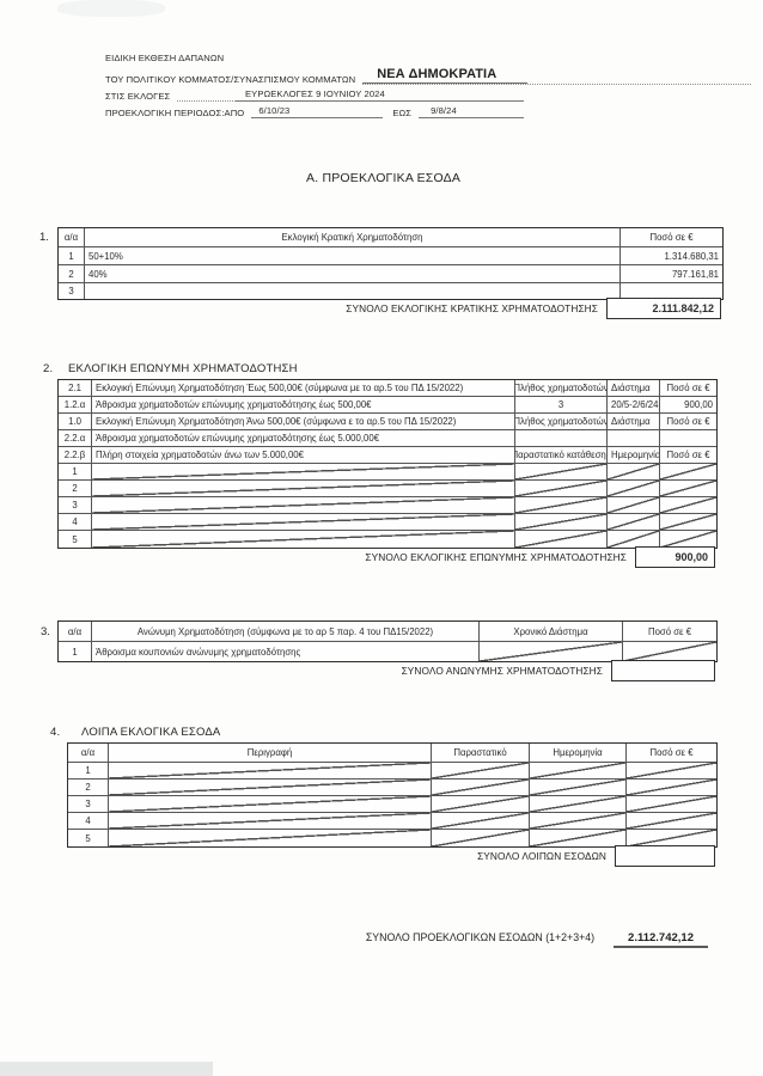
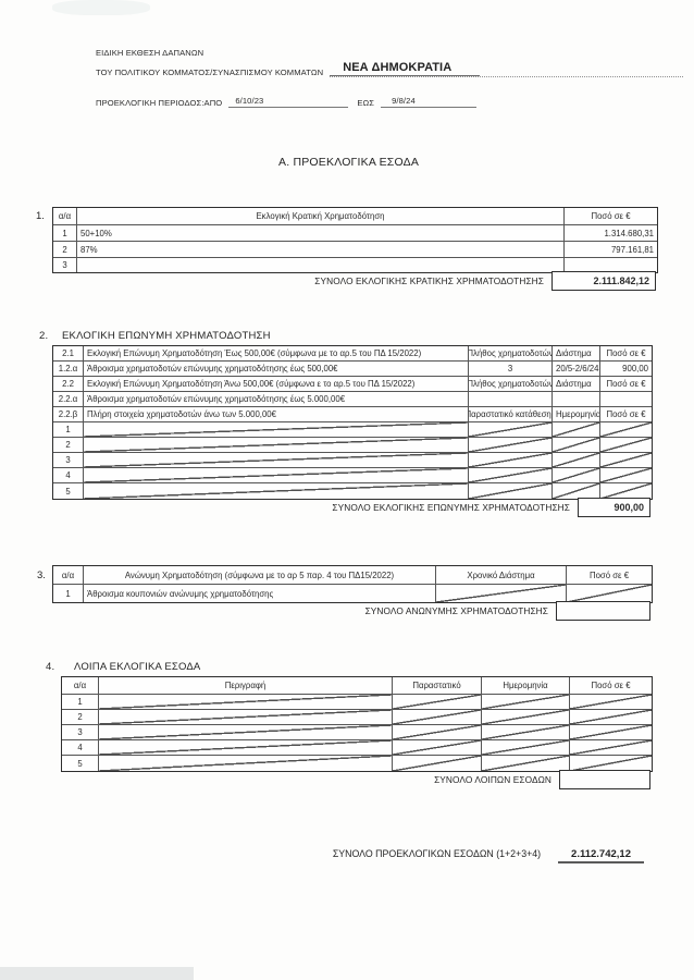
  ΕΙΔΙΚΗ ΕΚΘΕΣΗ ΔΑΠΑΝΩΝ
  ΤΟΥ ΠΟΛΙΤΙΚΟΥ ΚΟΜΜΑΤΟΣ/ΣΥΝΑΣΠΙΣΜΟΥ ΚΟΜΜΑΤΩΝ
  ΝΕΑ ΔΗΜΟΚΡΑΤΙΑ
- ΣΤΙΣ ΕΚΛΟΓΕΣ
- ΕΥΡΩΕΚΛΟΓΕΣ 9 ΙΟΥΝΙΟΥ 2024
  ΠΡΟΕΚΛΟΓΙΚΗ ΠΕΡΙΟΔΟΣ:ΑΠΟ
  6/10/23
  ΕΩΣ
  9/8/24
  Α. ΠΡΟΕΚΛΟΓΙΚΑ ΕΣΟΔΑ
  1.
  α/α
  Εκλογική Κρατική Χρηματοδότηση
  Ποσό σε €
  1
  50+10%
  1.314.680,31
  2
- 40%
+ 87%
  797.161,81
  3
  ΣΥΝΟΛΟ ΕΚΛΟΓΙΚΗΣ ΚΡΑΤΙΚΗΣ ΧΡΗΜΑΤΟΔΟΤΗΣΗΣ
  2.111.842,12
  2.
  ΕΚΛΟΓΙΚΗ ΕΠΩΝΥΜΗ ΧΡΗΜΑΤΟΔΟΤΗΣΗ
  2.1
  Εκλογική Επώνυμη Χρηματοδότηση Έως 500,00€ (σύμφωνα με το αρ.5 του ΠΔ 15/2022)
  Πλήθος χρηματοδοτών
  Διάστημα
  Ποσό σε €
  1.2.α
  Άθροισμα χρηματοδοτών επώνυμης χρηματοδότησης έως 500,00€
  3
  20/5-2/6/24
  900,00
- 1.0
+ 2.2
  Εκλογική Επώνυμη Χρηματοδότηση Άνω 500,00€ (σύμφωνα ε το αρ.5 του ΠΔ 15/2022)
  Πλήθος χρηματοδοτών
  Διάστημα
  Ποσό σε €
  2.2.α
  Άθροισμα χρηματοδοτών επώνυμης χρηματοδότησης έως 5.000,00€
  2.2.β
  Πλήρη στοιχεία χρηματοδοτών άνω των 5.000,00€
  Παραστατικό κατάθεση
  Ημερομηνία
  Ποσό σε €
  1
  2
  3
  4
  5
  ΣΥΝΟΛΟ ΕΚΛΟΓΙΚΗΣ ΕΠΩΝΥΜΗΣ ΧΡΗΜΑΤΟΔΟΤΗΣΗΣ
  900,00
  3.
  α/α
  Ανώνυμη Χρηματοδότηση (σύμφωνα με το αρ 5 παρ. 4 του ΠΔ15/2022)
  Χρονικό Διάστημα
  Ποσό σε €
  1
  Άθροισμα κουπονιών ανώνυμης χρηματοδότησης
  ΣΥΝΟΛΟ ΑΝΩΝΥΜΗΣ ΧΡΗΜΑΤΟΔΟΤΗΣΗΣ
  4.
  ΛΟΙΠΑ ΕΚΛΟΓΙΚΑ ΕΣΟΔΑ
  α/α
  Περιγραφή
  Παραστατικό
  Ημερομηνία
  Ποσό σε €
  1
  2
  3
  4
  5
  ΣΥΝΟΛΟ ΛΟΙΠΩΝ ΕΣΟΔΩΝ
  ΣΥΝΟΛΟ ΠΡΟΕΚΛΟΓΙΚΩΝ ΕΣΟΔΩΝ (1+2+3+4)
  2.112.742,12
